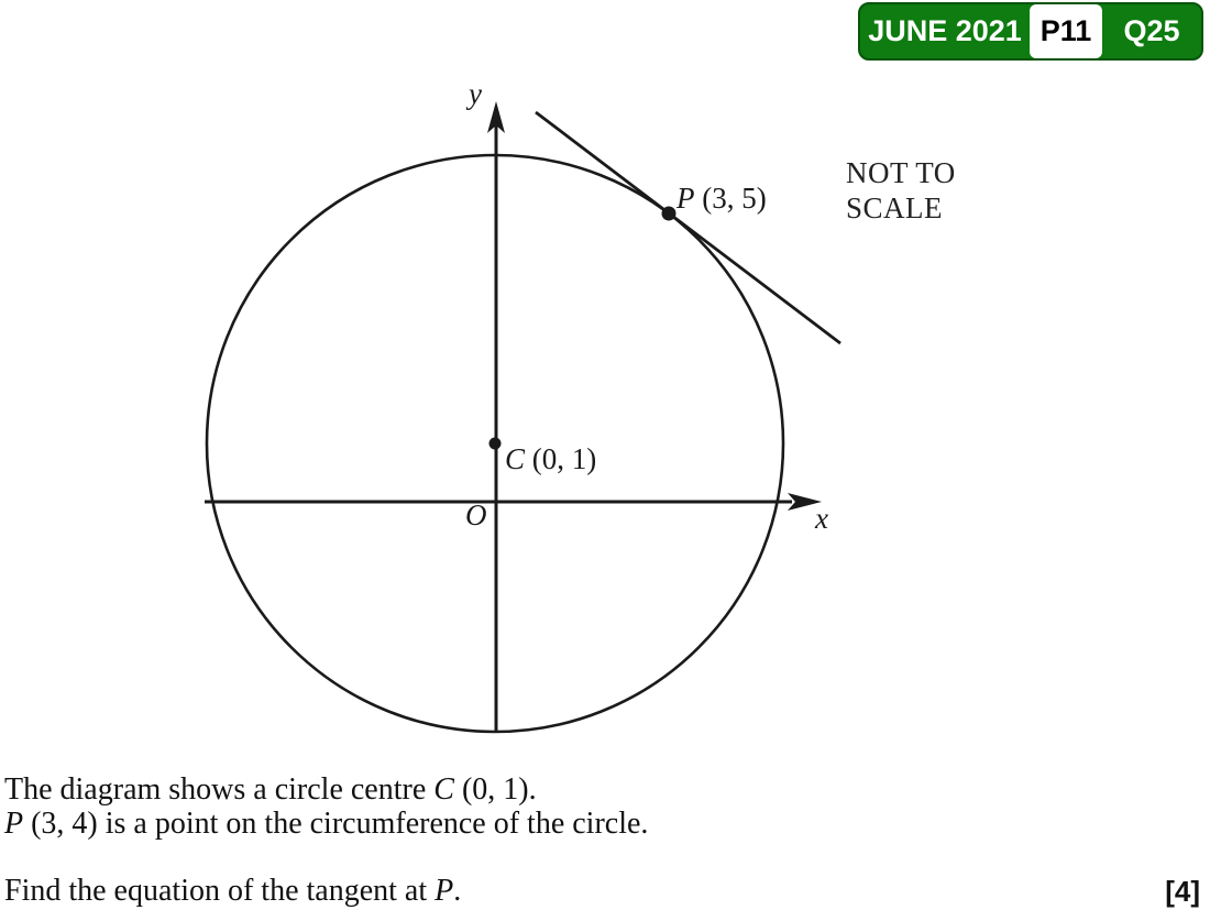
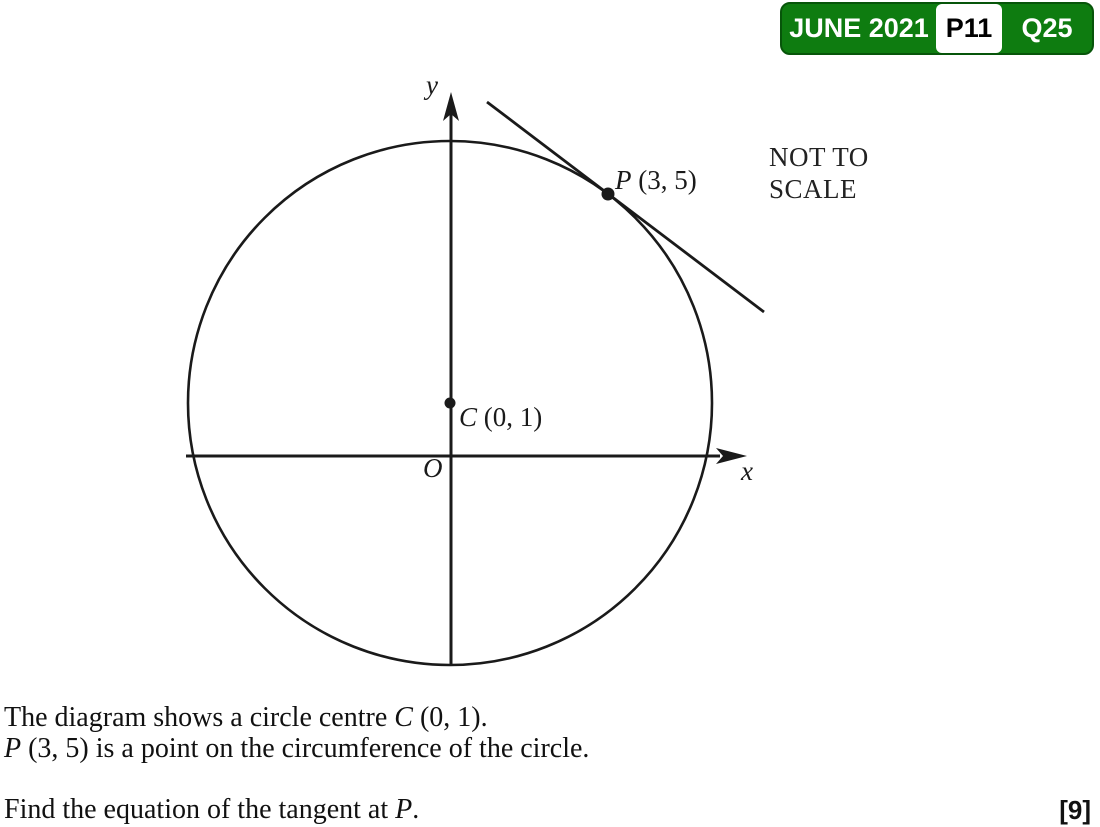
  JUNE 2021
  P11
  Q25
  y
  x
  O
  C (0, 1)
  P (3, 5)
  NOT TO
  SCALE
  The diagram shows a circle centre C (0, 1).
- P (3, 4) is a point on the circumference of the circle.
+ P (3, 5) is a point on the circumference of the circle.
  Find the equation of the tangent at P.
- [4]
+ [9]
